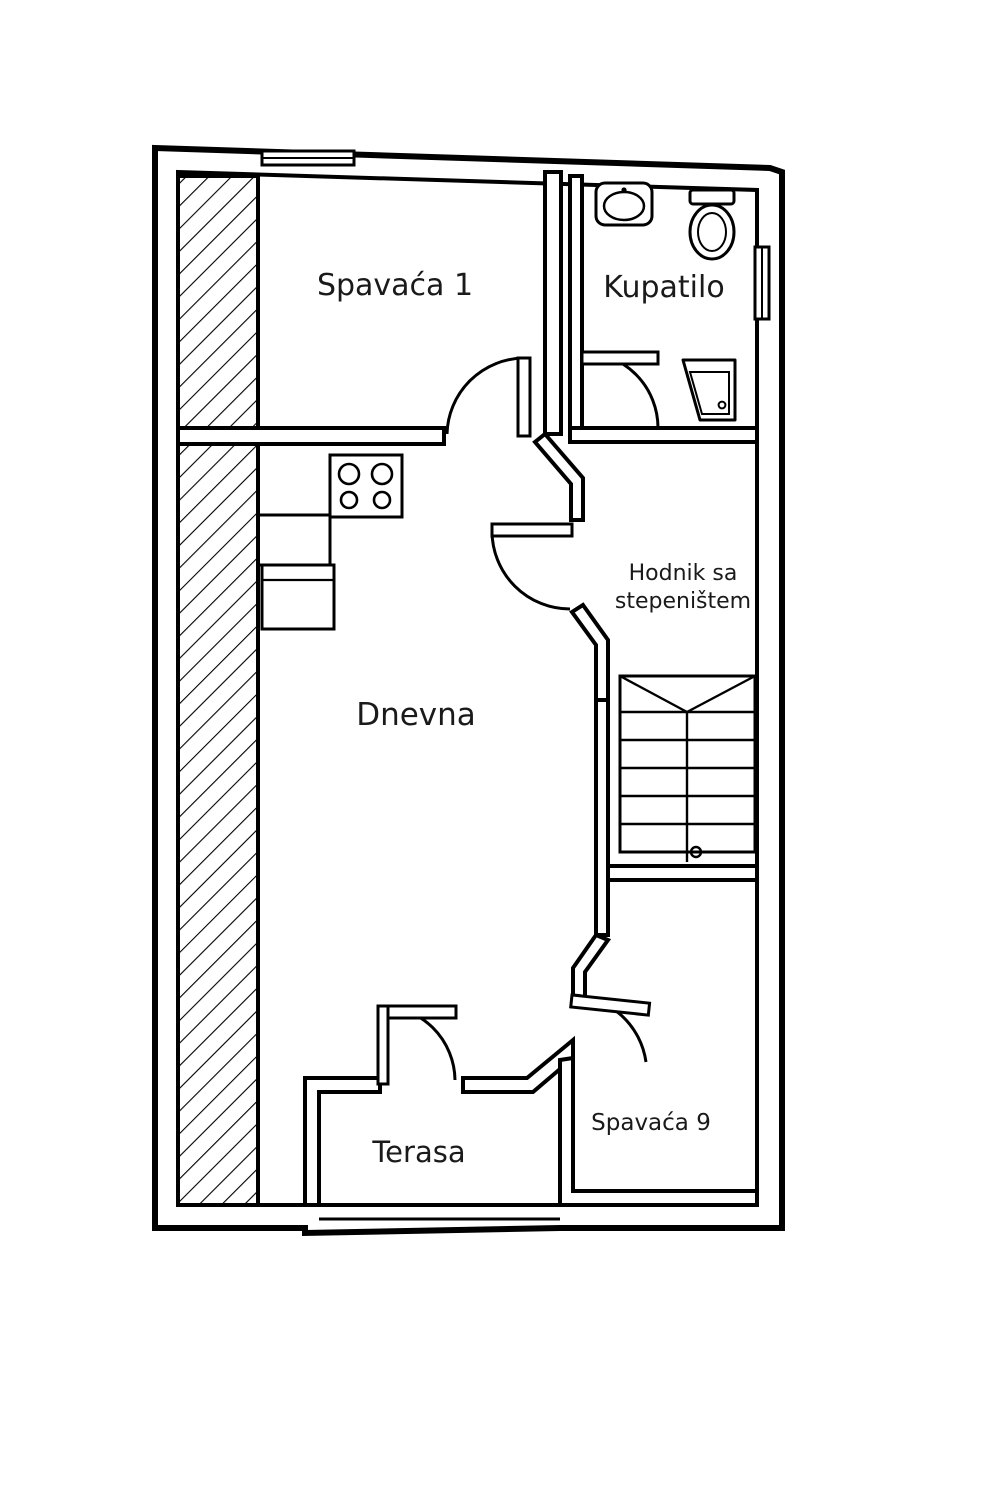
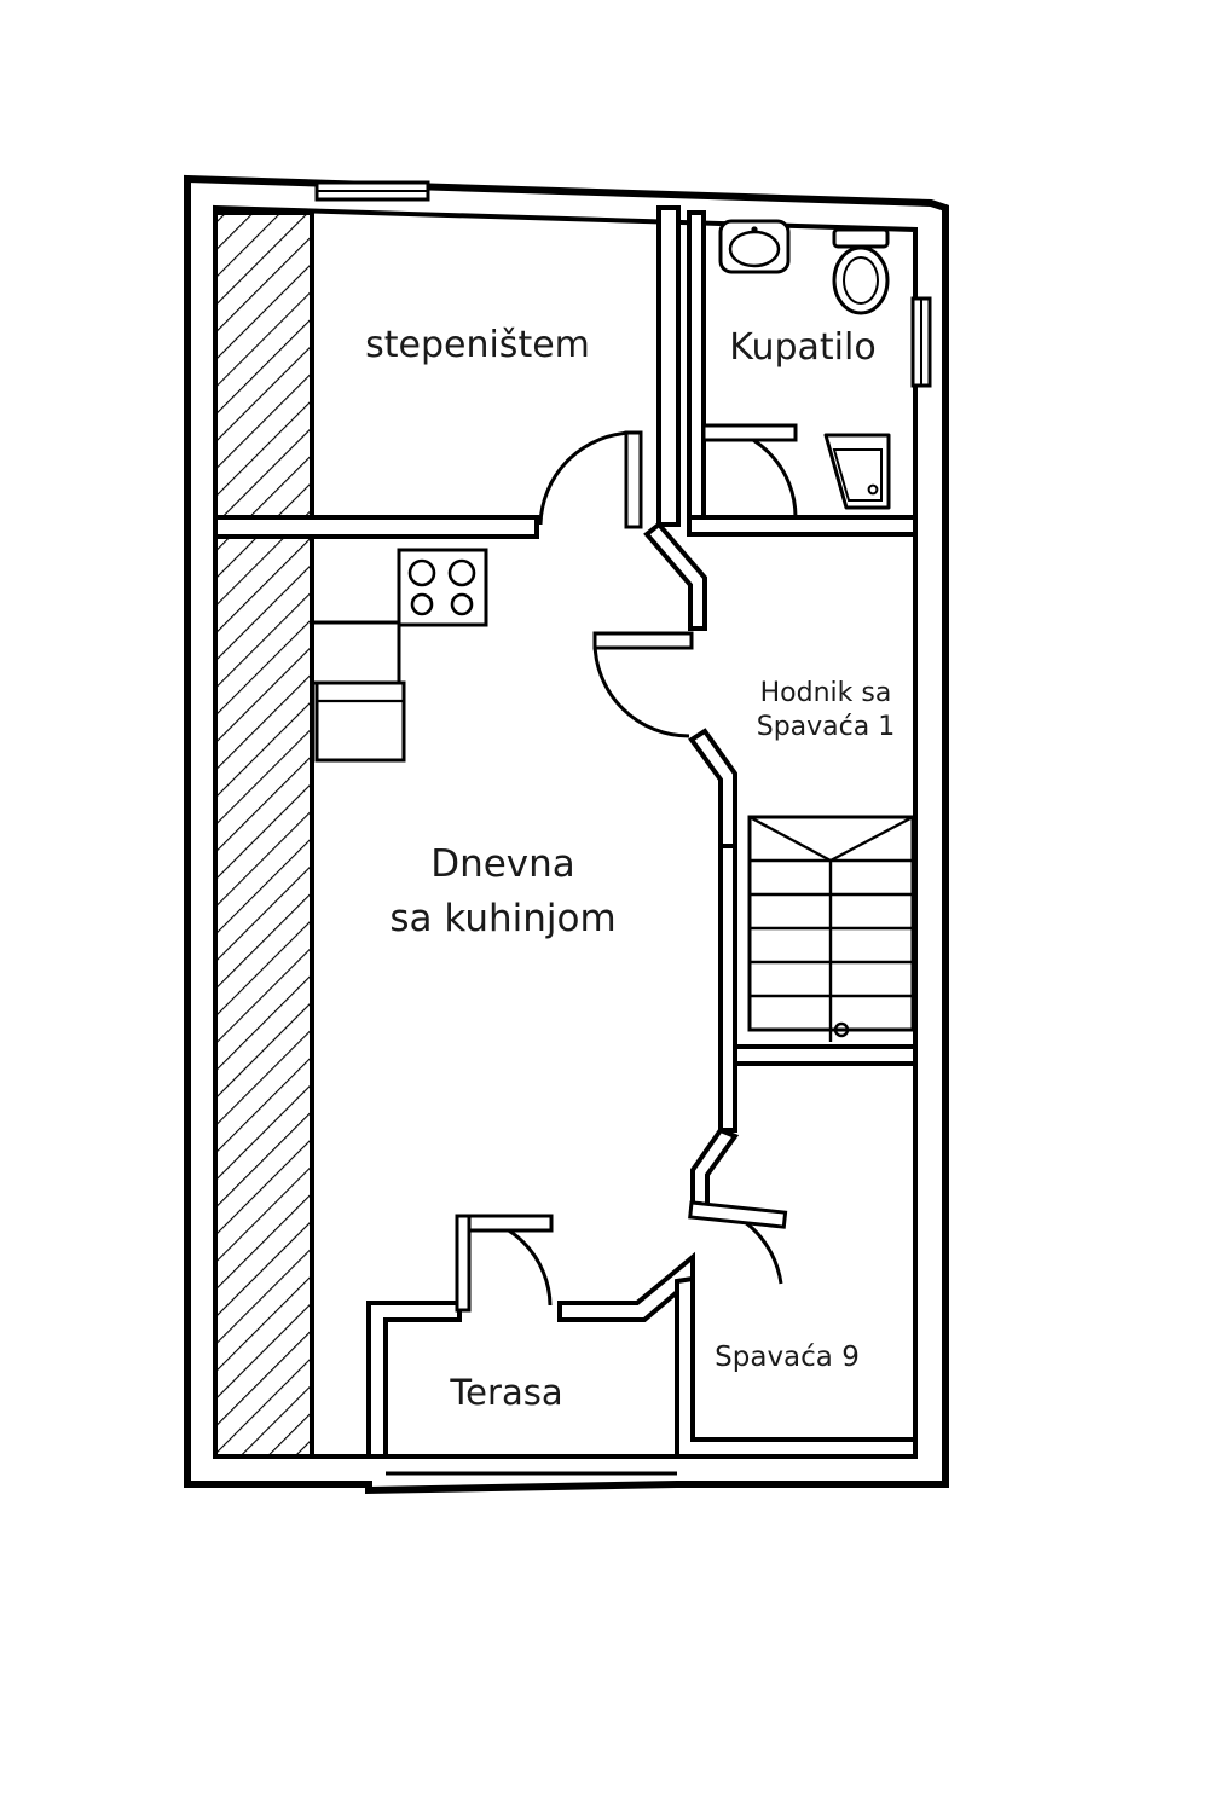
- Spavaća 1
+ stepeništem
  Kupatilo
  Hodnik sa
- stepeništem
+ Spavaća 1
  Dnevna
+ sa kuhinjom
  Spavaća 9
  Terasa
